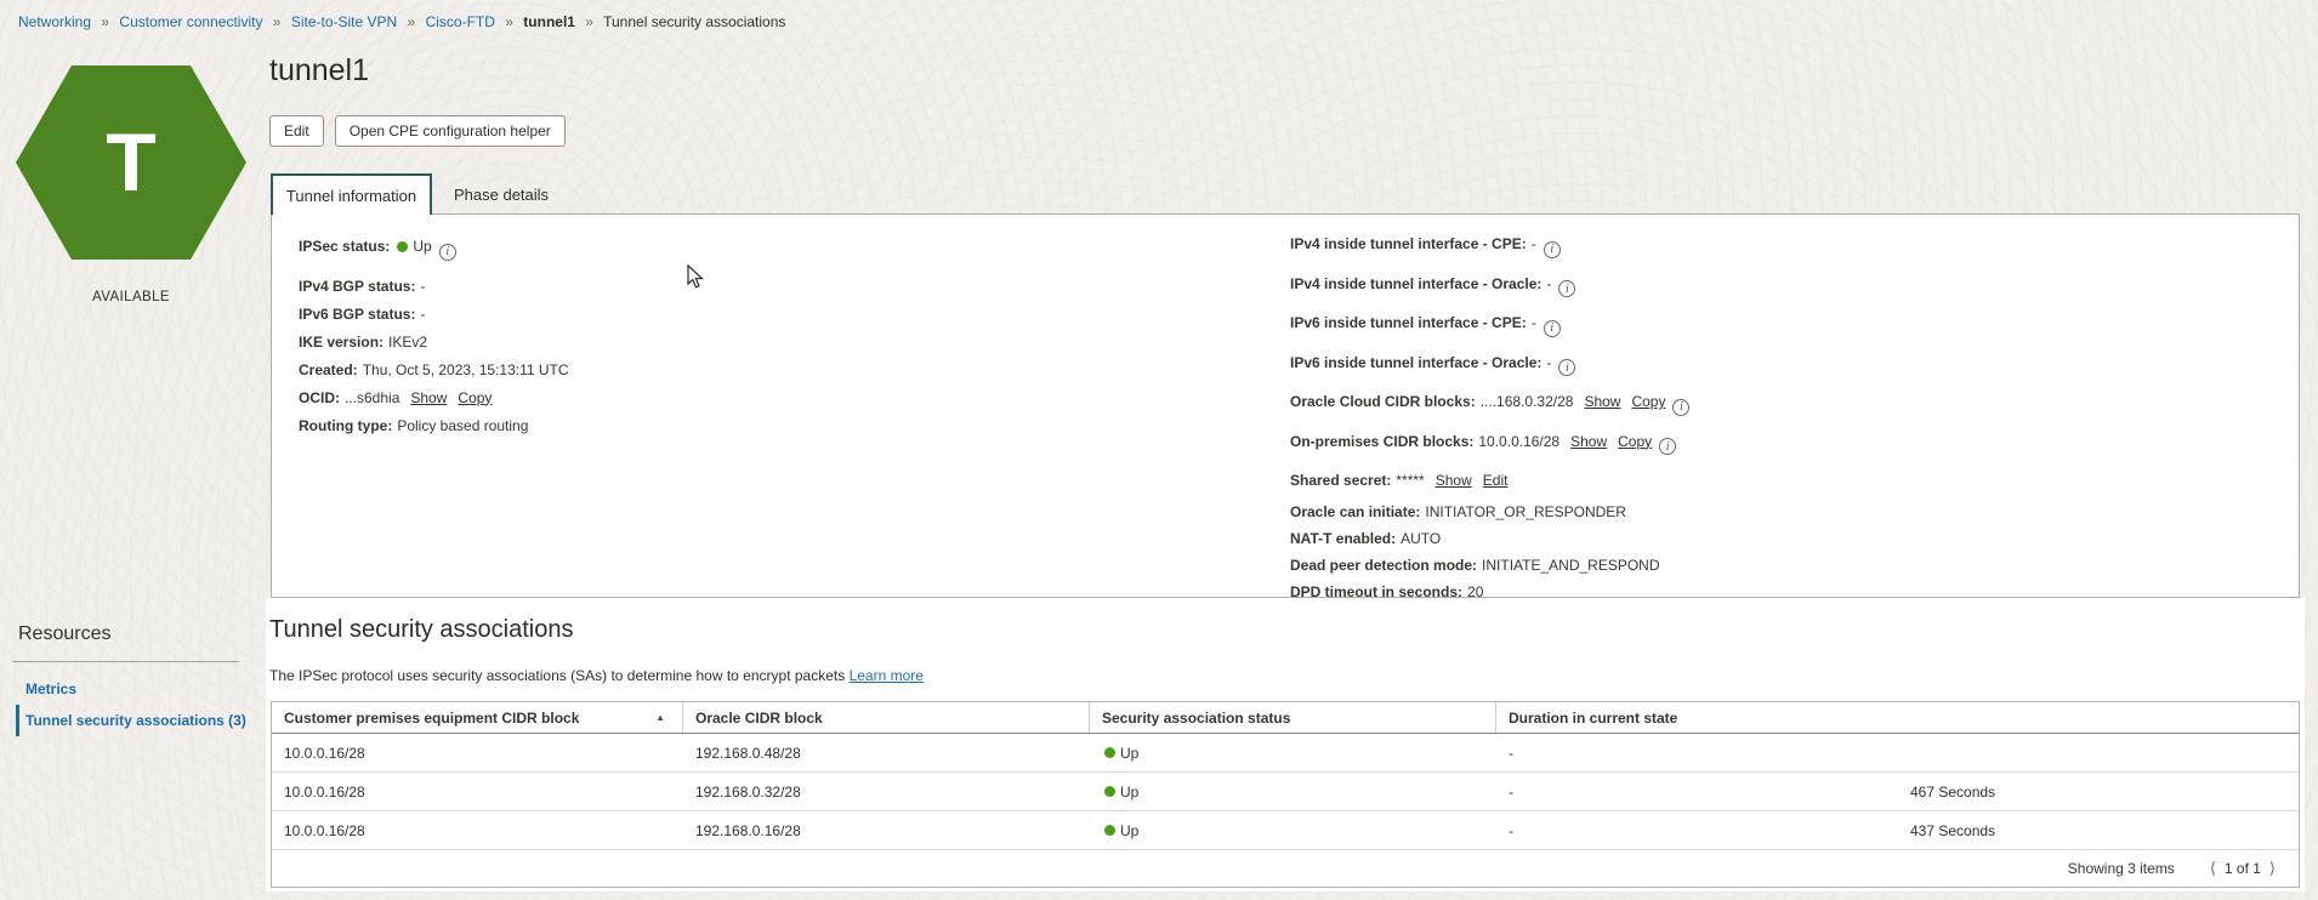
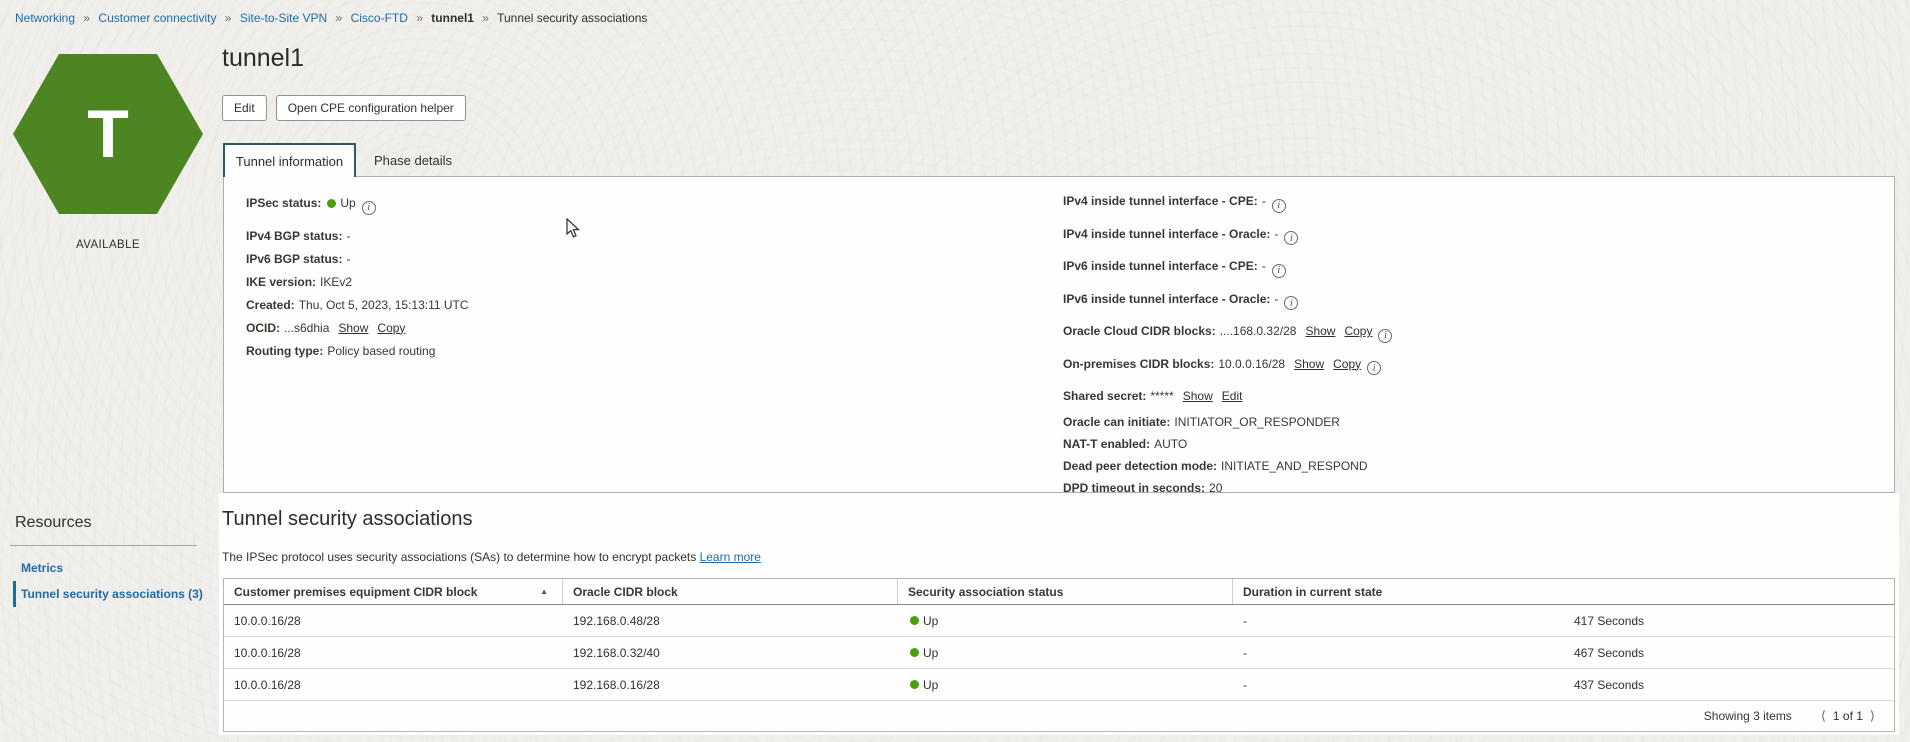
  Networking » Customer connectivity » Site-to-Site VPN » Cisco-FTD » tunnel1 » Tunnel security associations
  T
  AVAILABLE
  tunnel1
  Edit
  Open CPE configuration helper
  Tunnel information
  Phase details
  IPSec status: Up
  i
  IPv4 BGP status: -
  IPv6 BGP status: -
  IKE version: IKEv2
  Created: Thu, Oct 5, 2023, 15:13:11 UTC
  OCID: ...s6dhia Show Copy
  Routing type: Policy based routing
  IPv4 inside tunnel interface - CPE: -
  i
  IPv4 inside tunnel interface - Oracle: -
  i
  IPv6 inside tunnel interface - CPE: -
  i
  IPv6 inside tunnel interface - Oracle: -
  i
  Oracle Cloud CIDR blocks: ....168.0.32/28 Show Copy
  i
  On-premises CIDR blocks: 10.0.0.16/28 Show Copy
  i
  Shared secret: ***** Show Edit
  Oracle can initiate: INITIATOR_OR_RESPONDER
  NAT-T enabled: AUTO
  Dead peer detection mode: INITIATE_AND_RESPOND
  DPD timeout in seconds: 20
  Resources
  Metrics
  Tunnel security associations (3)
  Tunnel security associations
  The IPSec protocol uses security associations (SAs) to determine how to encrypt packets Learn more
  Customer premises equipment CIDR block
  ▲
  Oracle CIDR block
  Security association status
  Duration in current state
  10.0.0.16/28
  192.168.0.48/28
  Up
  -
+ 417 Seconds
  10.0.0.16/28
- 192.168.0.32/28
+ 192.168.0.32/40
  Up
  -
  467 Seconds
  10.0.0.16/28
  192.168.0.16/28
  Up
  -
  437 Seconds
  Showing 3 items
  ⟨
  1 of 1
  ⟩
